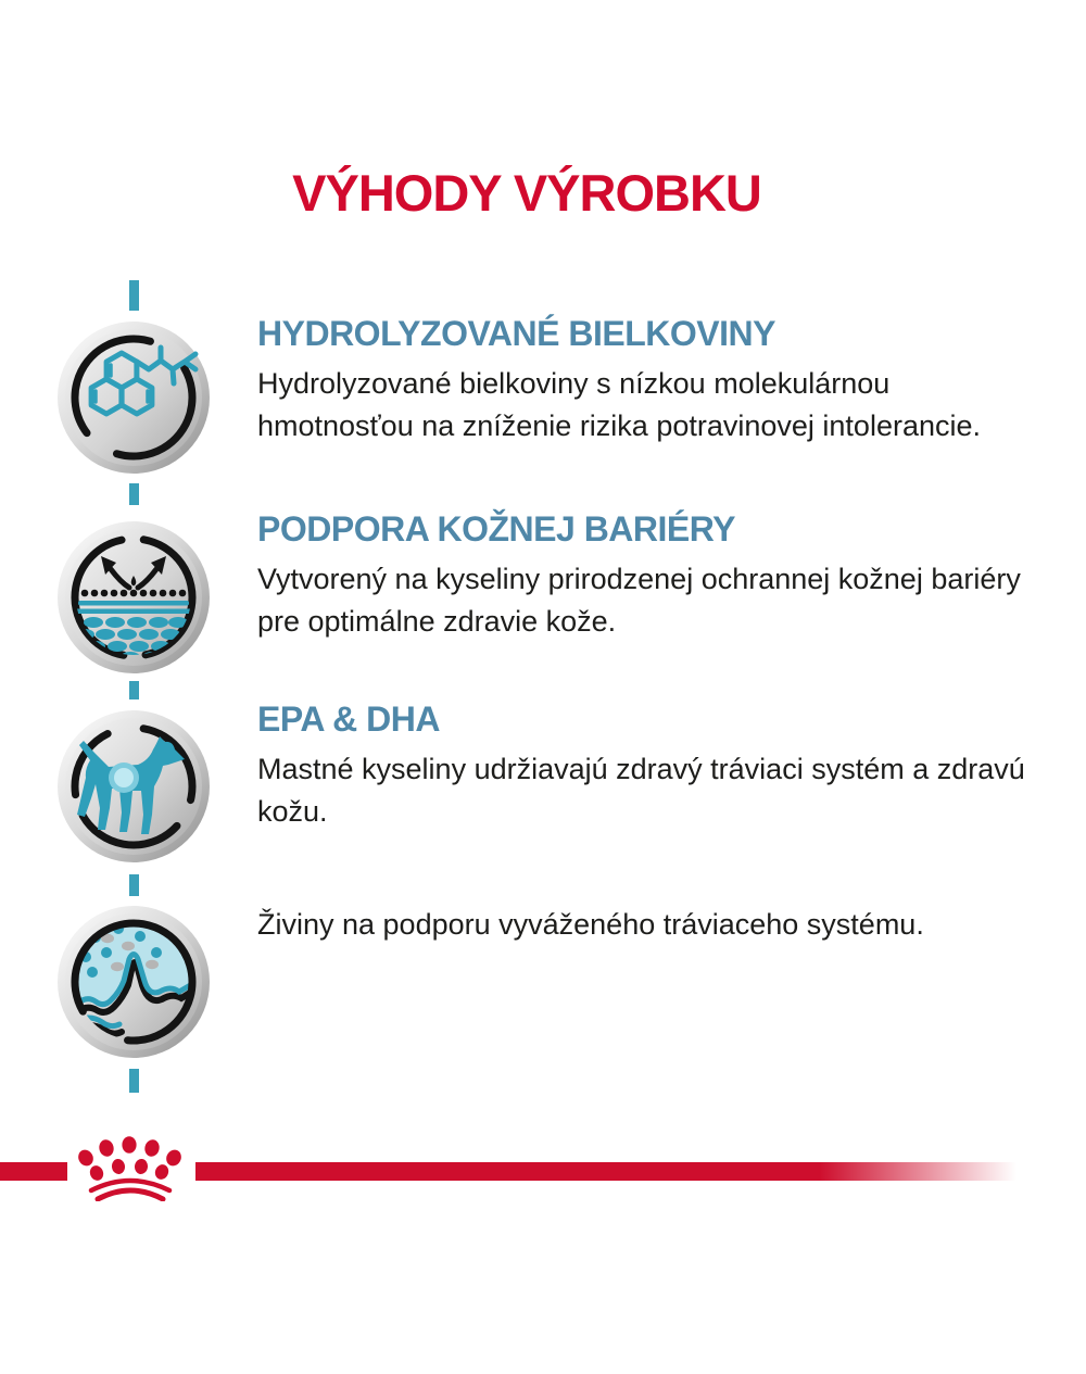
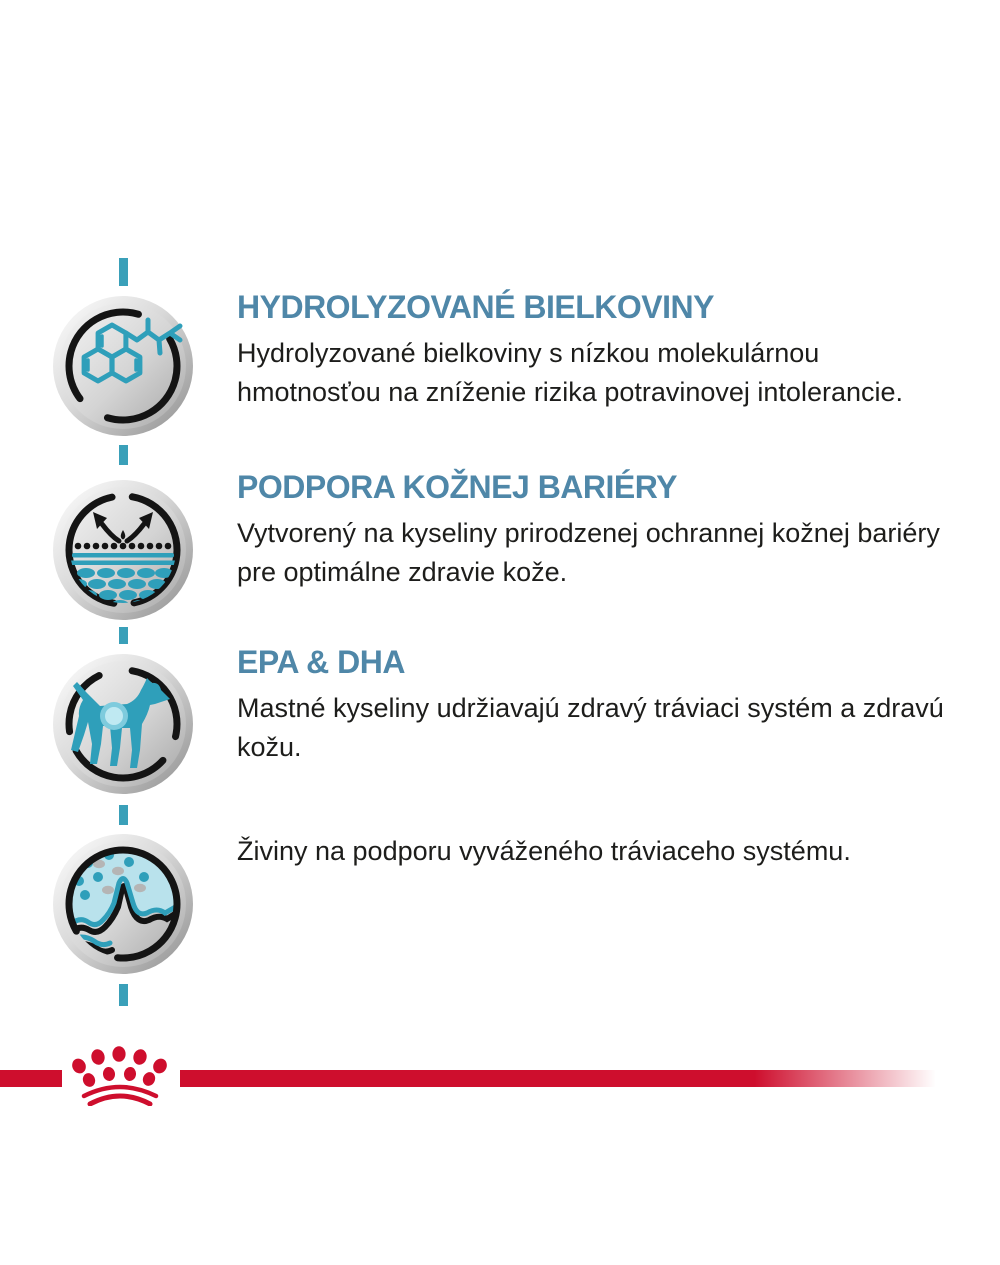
- VÝHODY VÝROBKU
  HYDROLYZOVANÉ BIELKOVINY
  Hydrolyzované bielkoviny s nízkou molekulárnou hmotnosťou na zníženie rizika potravinovej intolerancie.
  PODPORA KOŽNEJ BARIÉRY
  Vytvorený na kyseliny prirodzenej ochrannej kožnej bariéry pre optimálne zdravie kože.
  EPA & DHA
  Mastné kyseliny udržiavajú zdravý tráviaci systém a zdravú kožu.
  Živiny na podporu vyváženého tráviaceho systému.
